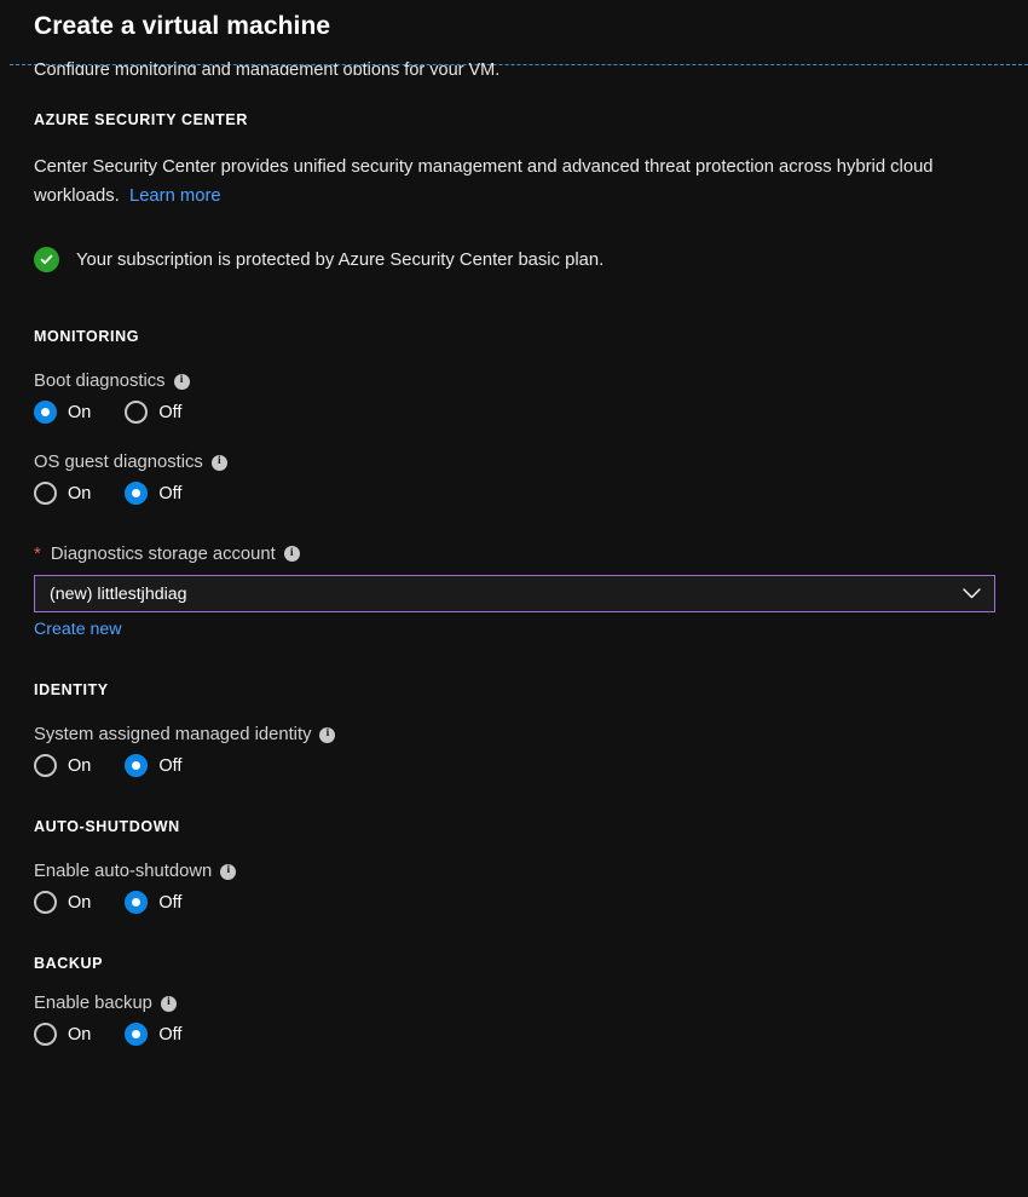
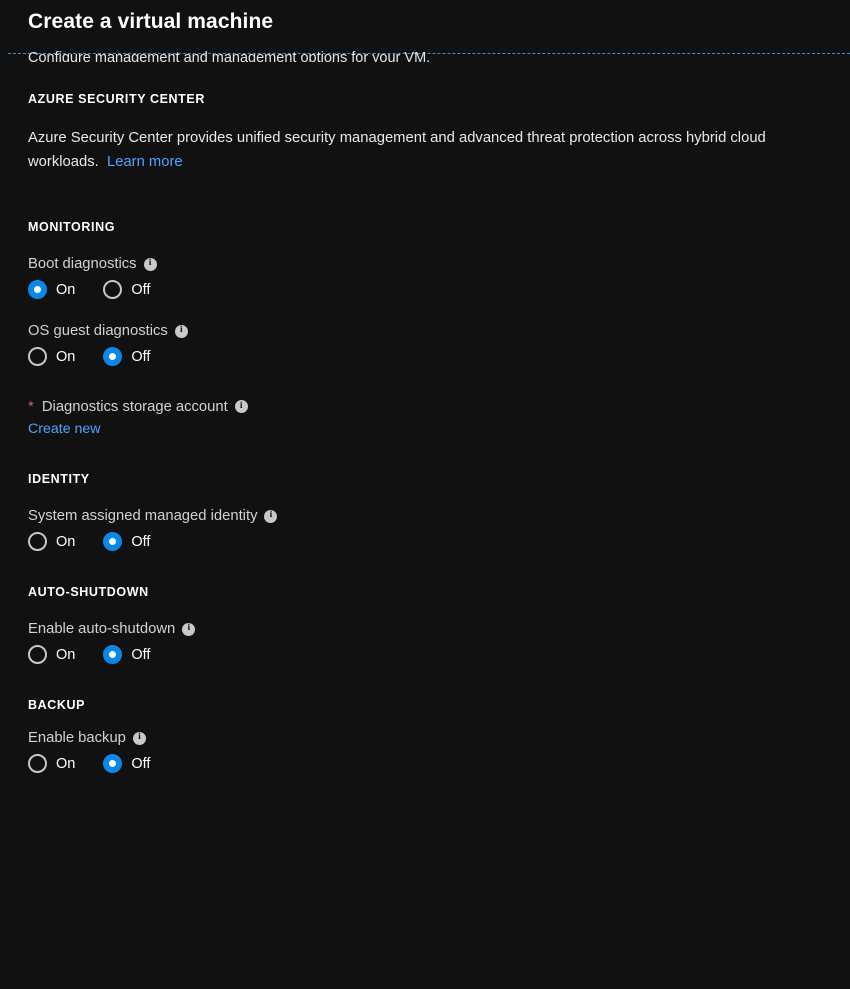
  Create a virtual machine
- Configure monitoring and management options for your VM.
+ Configure management and management options for your VM.
  AZURE SECURITY CENTER
- Center Security Center provides unified security management and advanced threat protection across hybrid cloud workloads. Learn more
+ Azure Security Center provides unified security management and advanced threat protection across hybrid cloud workloads. Learn more
- Your subscription is protected by Azure Security Center basic plan.
  MONITORING
  Boot diagnostics
  i
  On
  Off
  OS guest diagnostics
  i
  On
  Off
  Diagnostics storage account
  i
- (new) littlestjhdiag
  Create new
  IDENTITY
  System assigned managed identity
  i
  On
  Off
  AUTO-SHUTDOWN
  Enable auto-shutdown
  i
  On
  Off
  BACKUP
  Enable backup
  i
  On
  Off
